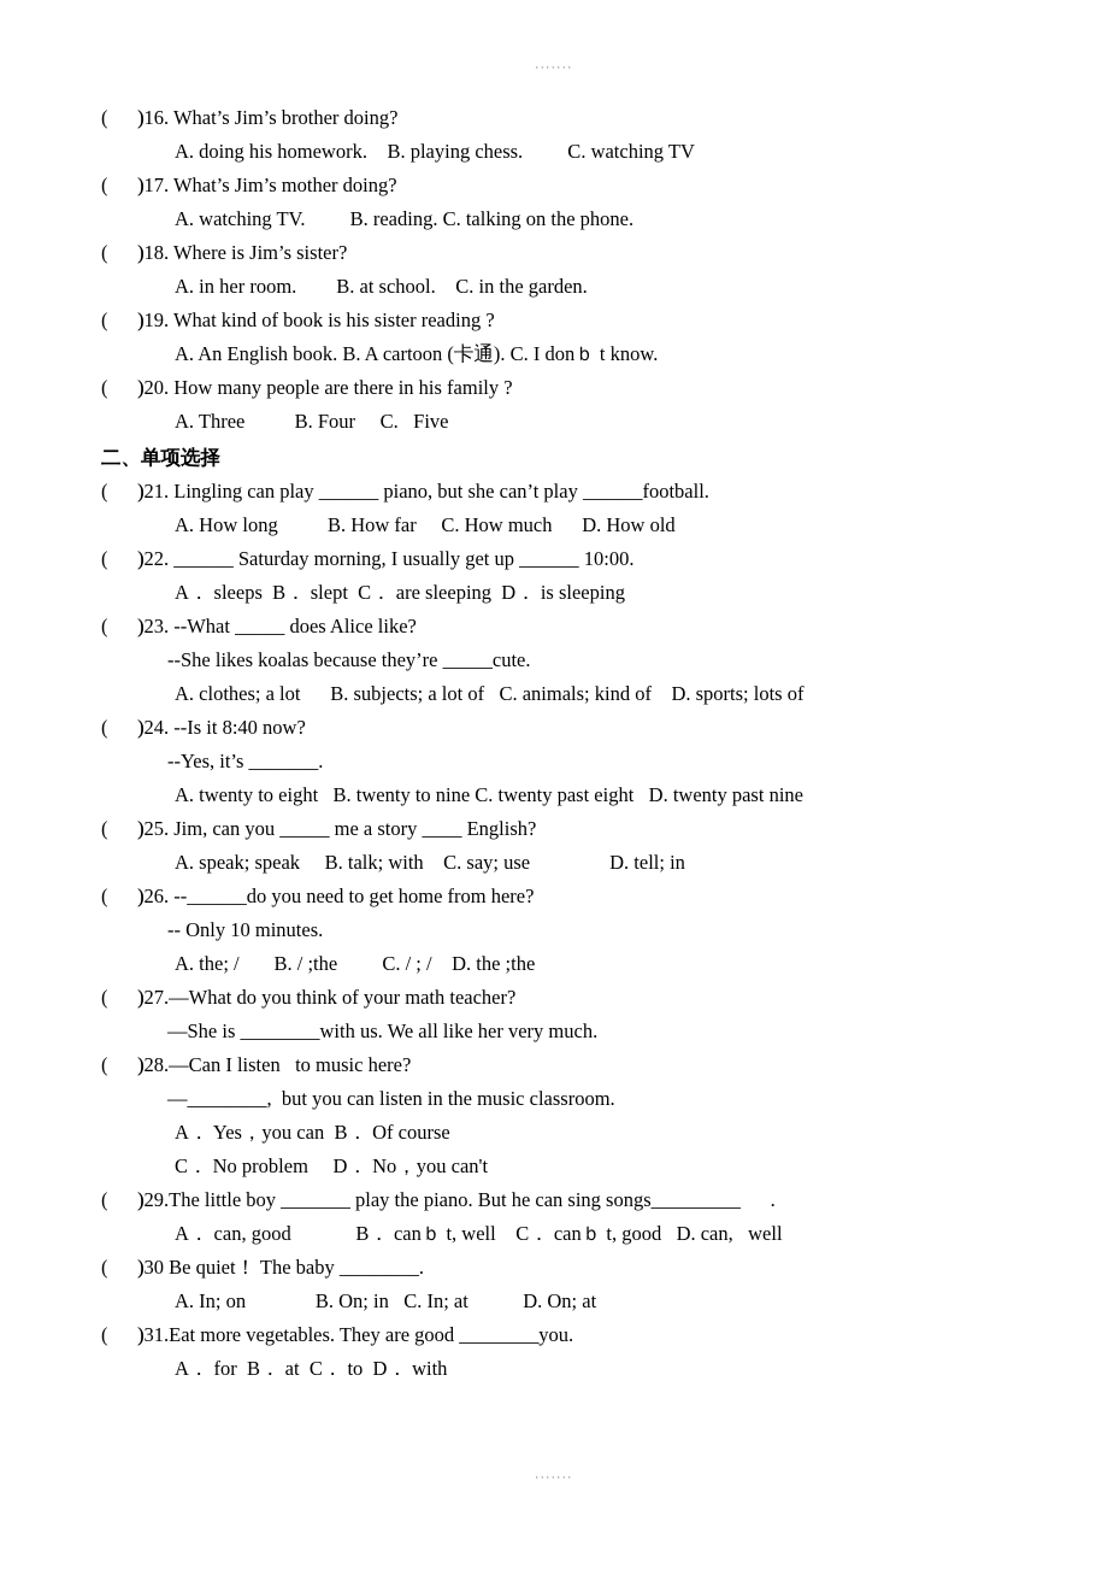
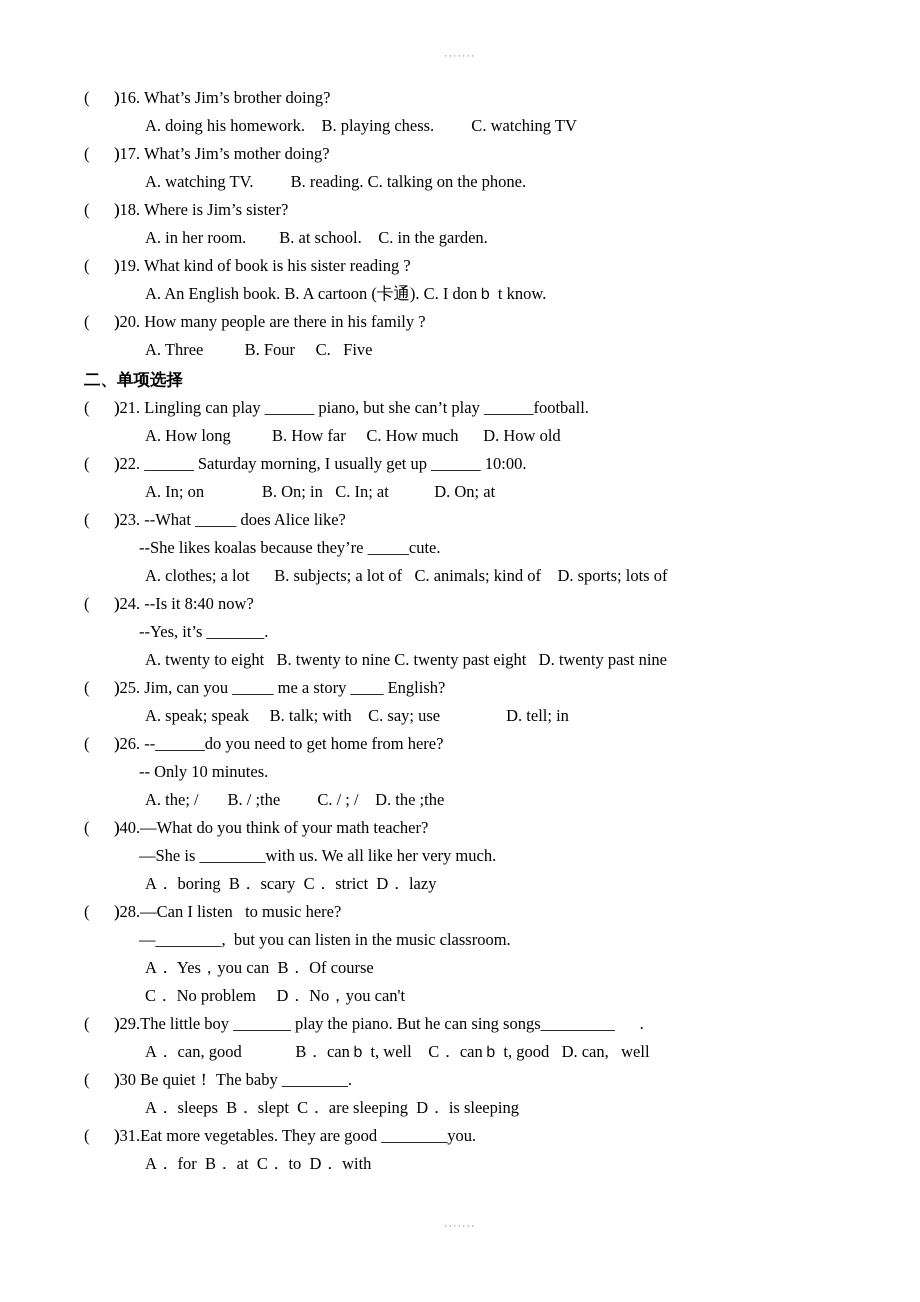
  ·······
  )16. What’s Jim’s brother doing?
  A. doing his homework. B. playing chess. C. watching TV
  )17. What’s Jim’s mother doing?
  A. watching TV. B. reading. C. talking on the phone.
  )18. Where is Jim’s sister?
  A. in her room. B. at school. C. in the garden.
  )19. What kind of book is his sister reading ?
  A. An English book. B. A cartoon (卡通). C. I donｂ t know.
  )20. How many people are there in his family ?
  A. Three B. Four C. Five
  二、单项选择
  )21. Lingling can play ______ piano, but she can’t play ______football.
  A. How long B. How far C. How much D. How old
  )22. ______ Saturday morning, I usually get up ______ 10:00.
- A． sleeps B． slept C． are sleeping D． is sleeping
+ A. In; on B. On; in C. In; at D. On; at
  )23. --What _____ does Alice like?
  --She likes koalas because they’re _____cute.
  A. clothes; a lot B. subjects; a lot of C. animals; kind of D. sports; lots of
  )24. --Is it 8:40 now?
  --Yes, it’s _______.
  A. twenty to eight B. twenty to nine C. twenty past eight D. twenty past nine
  )25. Jim, can you _____ me a story ____ English?
  A. speak; speak B. talk; with C. say; use D. tell; in
  )26. --______do you need to get home from here?
  -- Only 10 minutes.
  A. the; / B. / ;the C. / ; / D. the ;the
- )27.—What do you think of your math teacher?
+ )40.—What do you think of your math teacher?
  —She is ________with us. We all like her very much.
+ A． boring B． scary C． strict D． lazy
  )28.—Can I listen to music here?
  —________, but you can listen in the music classroom.
  A． Yes，you can B． Of course
  C． No problem D． No，you can't
  )29.The little boy _______ play the piano. But he can sing songs_________ .
  A． can, good B． canｂ t, well C． canｂ t, good D. can, well
  )30 Be quiet！ The baby ________.
- A. In; on B. On; in C. In; at D. On; at
+ A． sleeps B． slept C． are sleeping D． is sleeping
  )31.Eat more vegetables. They are good ________you.
  A． for B． at C． to D． with
  ·······
